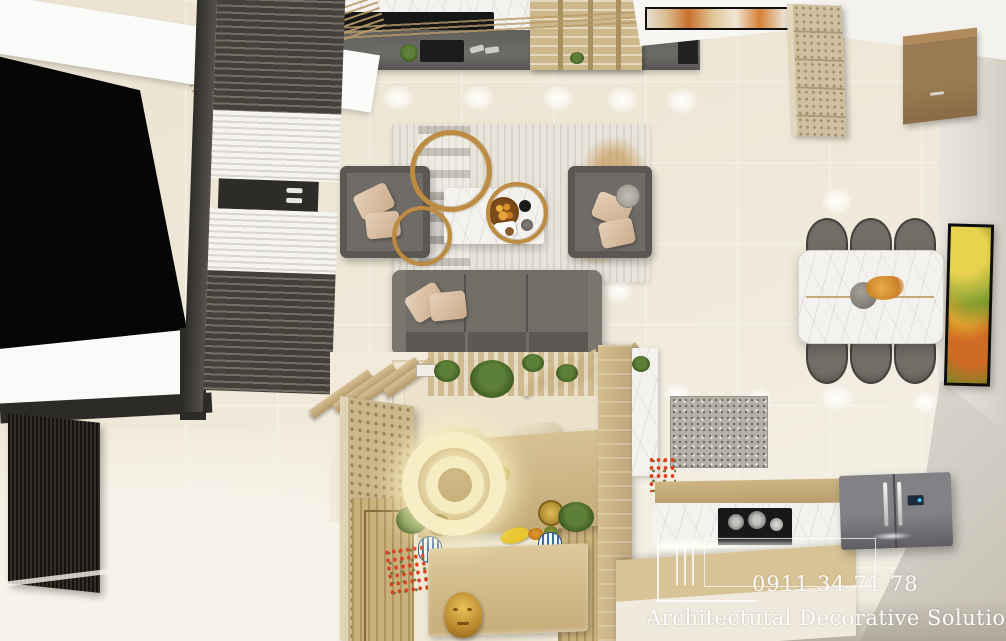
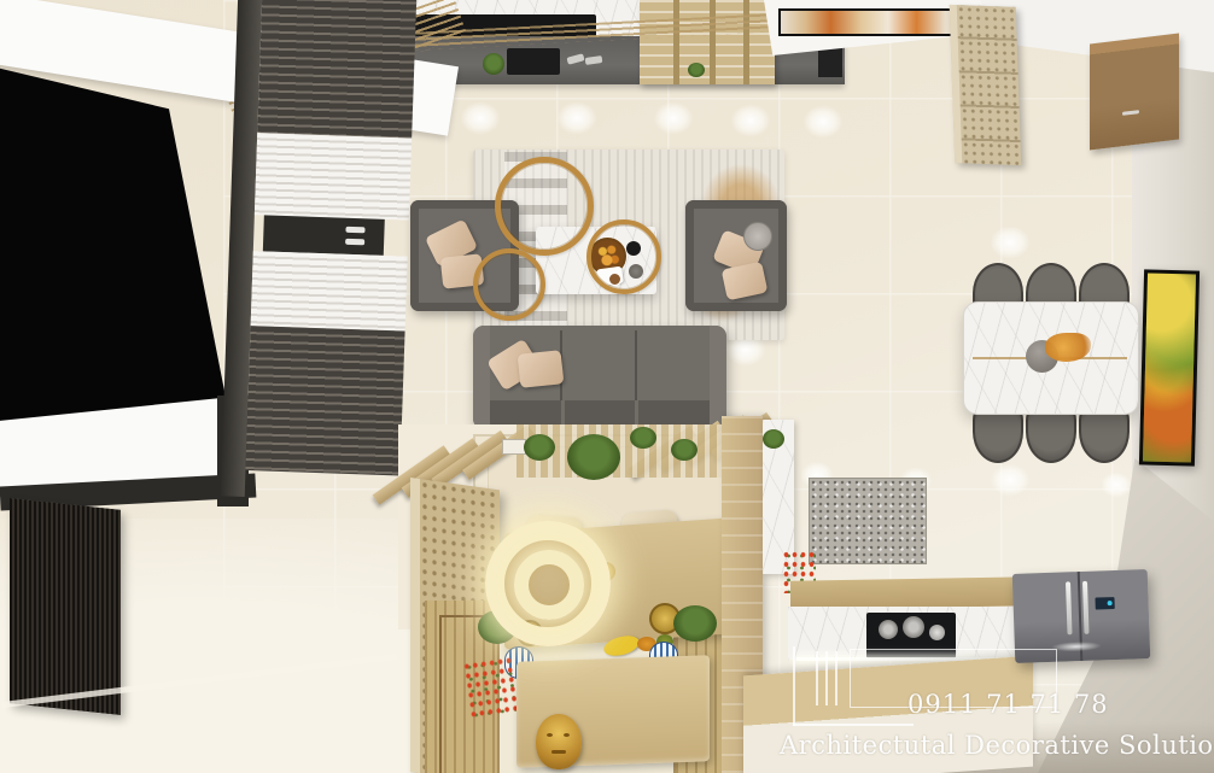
- 0911 34 71 78
+ 0911 71 71 78
  Architectutal Decorative Solutio
